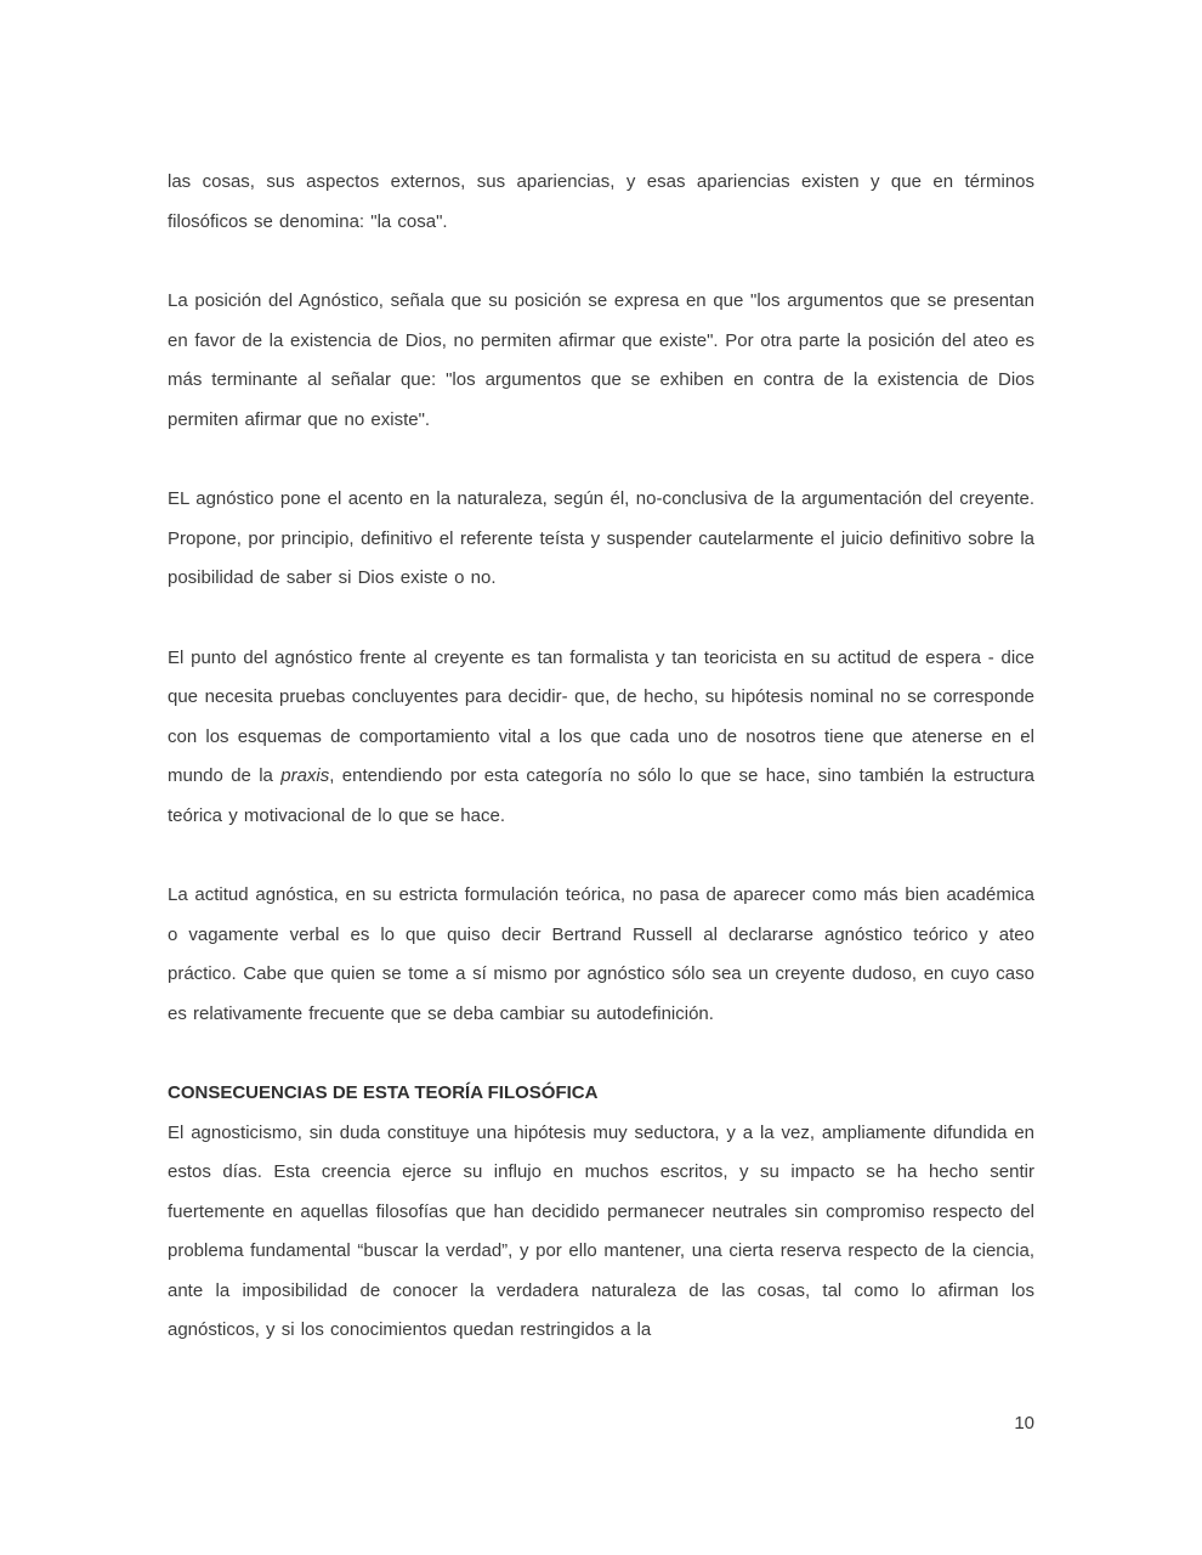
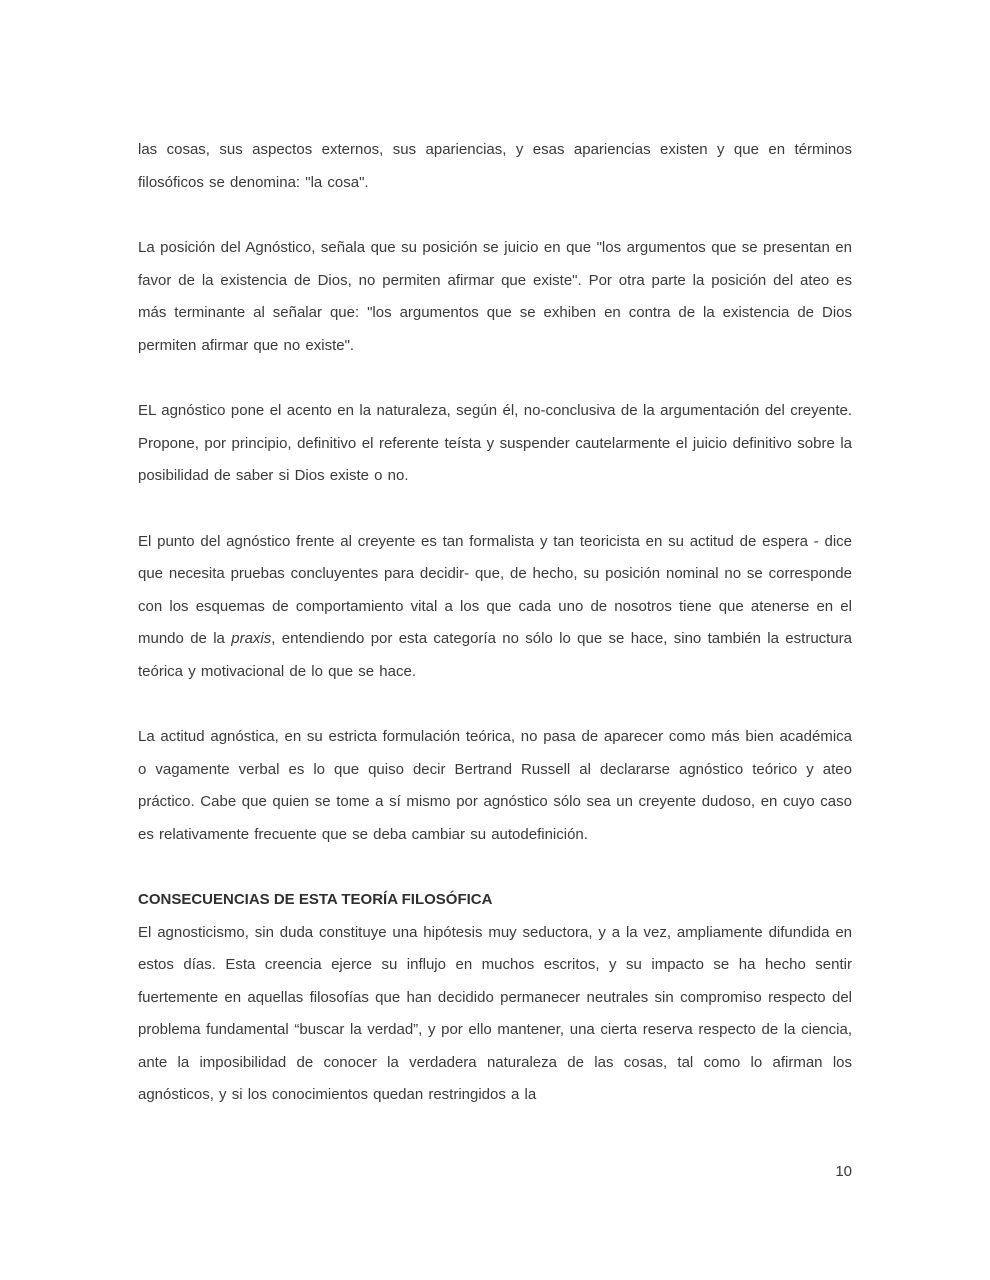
  las cosas, sus aspectos externos, sus apariencias, y esas apariencias existen y que en términos filosóficos se denomina: "la cosa".
- La posición del Agnóstico, señala que su posición se expresa en que "los argumentos que se presentan en favor de la existencia de Dios, no permiten afirmar que existe". Por otra parte la posición del ateo es más terminante al señalar que: "los argumentos que se exhiben en contra de la existencia de Dios permiten afirmar que no existe".
+ La posición del Agnóstico, señala que su posición se juicio en que "los argumentos que se presentan en favor de la existencia de Dios, no permiten afirmar que existe". Por otra parte la posición del ateo es más terminante al señalar que: "los argumentos que se exhiben en contra de la existencia de Dios permiten afirmar que no existe".
  EL agnóstico pone el acento en la naturaleza, según él, no-conclusiva de la argumentación del creyente. Propone, por principio, definitivo el referente teísta y suspender cautelarmente el juicio definitivo sobre la posibilidad de saber si Dios existe o no.
- El punto del agnóstico frente al creyente es tan formalista y tan teoricista en su actitud de espera - dice que necesita pruebas concluyentes para decidir- que, de hecho, su hipótesis nominal no se corresponde con los esquemas de comportamiento vital a los que cada uno de nosotros tiene que atenerse en el mundo de la praxis, entendiendo por esta categoría no sólo lo que se hace, sino también la estructura teórica y motivacional de lo que se hace.
+ El punto del agnóstico frente al creyente es tan formalista y tan teoricista en su actitud de espera - dice que necesita pruebas concluyentes para decidir- que, de hecho, su posición nominal no se corresponde con los esquemas de comportamiento vital a los que cada uno de nosotros tiene que atenerse en el mundo de la praxis, entendiendo por esta categoría no sólo lo que se hace, sino también la estructura teórica y motivacional de lo que se hace.
  La actitud agnóstica, en su estricta formulación teórica, no pasa de aparecer como más bien académica o vagamente verbal es lo que quiso decir Bertrand Russell al declararse agnóstico teórico y ateo práctico. Cabe que quien se tome a sí mismo por agnóstico sólo sea un creyente dudoso, en cuyo caso es relativamente frecuente que se deba cambiar su autodefinición.
  CONSECUENCIAS DE ESTA TEORÍA FILOSÓFICA
  El agnosticismo, sin duda constituye una hipótesis muy seductora, y a la vez, ampliamente difundida en estos días. Esta creencia ejerce su influjo en muchos escritos, y su impacto se ha hecho sentir fuertemente en aquellas filosofías que han decidido permanecer neutrales sin compromiso respecto del problema fundamental “buscar la verdad”, y por ello mantener, una cierta reserva respecto de la ciencia, ante la imposibilidad de conocer la verdadera naturaleza de las cosas, tal como lo afirman los agnósticos, y si los conocimientos quedan restringidos a la
  10
